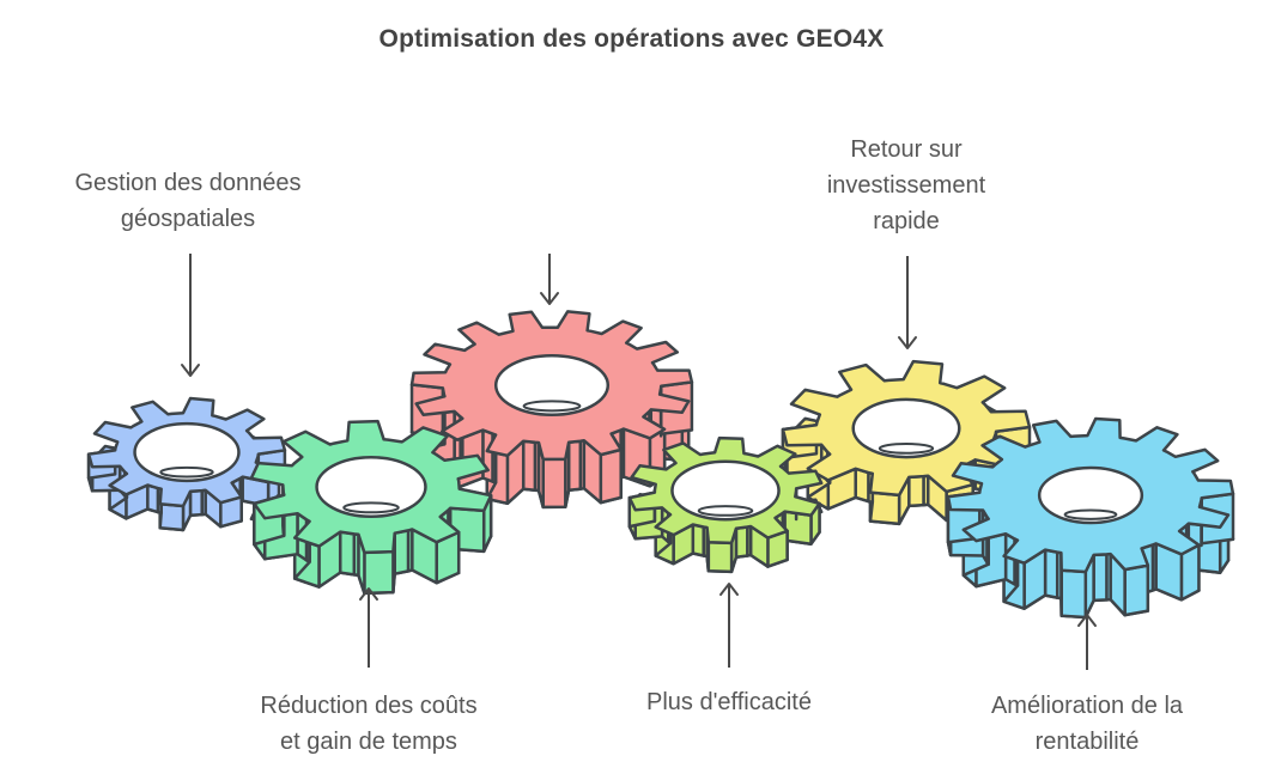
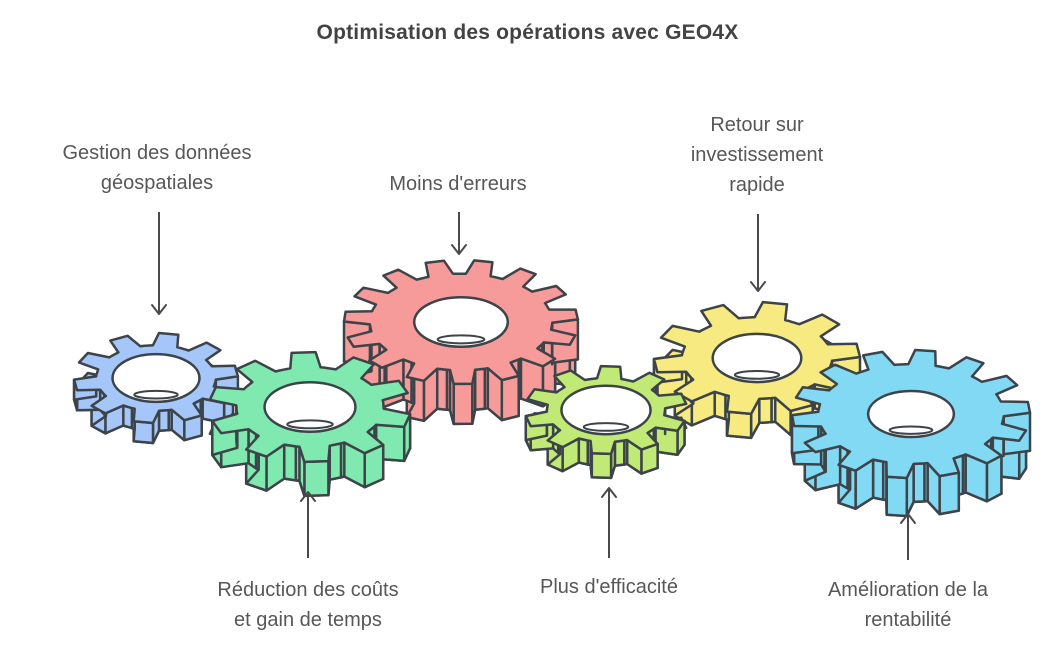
  Optimisation des opérations avec GEO4X
  Gestion des données
  géospatiales
+ Moins d'erreurs
  Retour sur
  investissement
  rapide
  Réduction des coûts
  et gain de temps
  Plus d'efficacité
  Amélioration de la
  rentabilité
